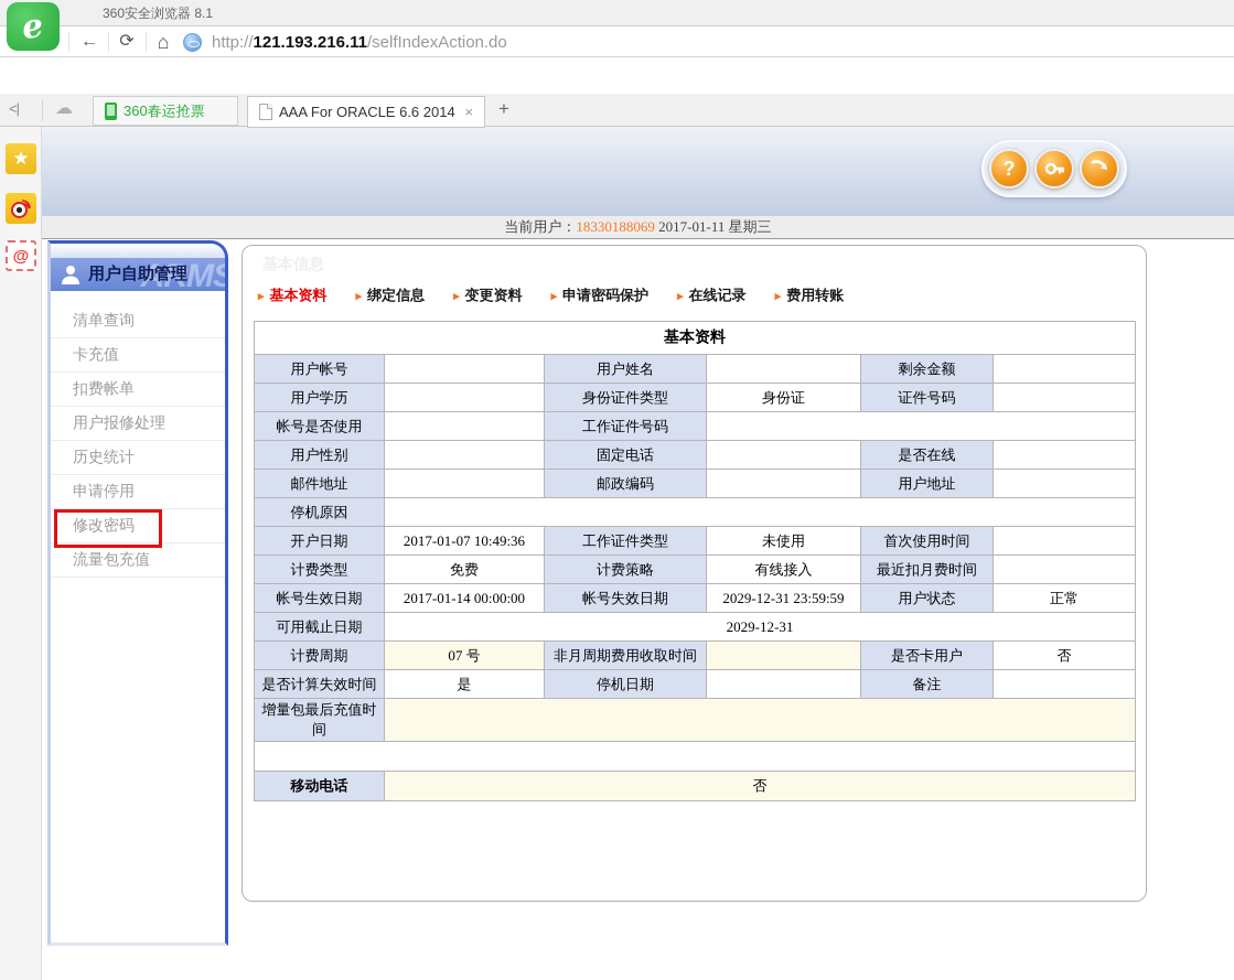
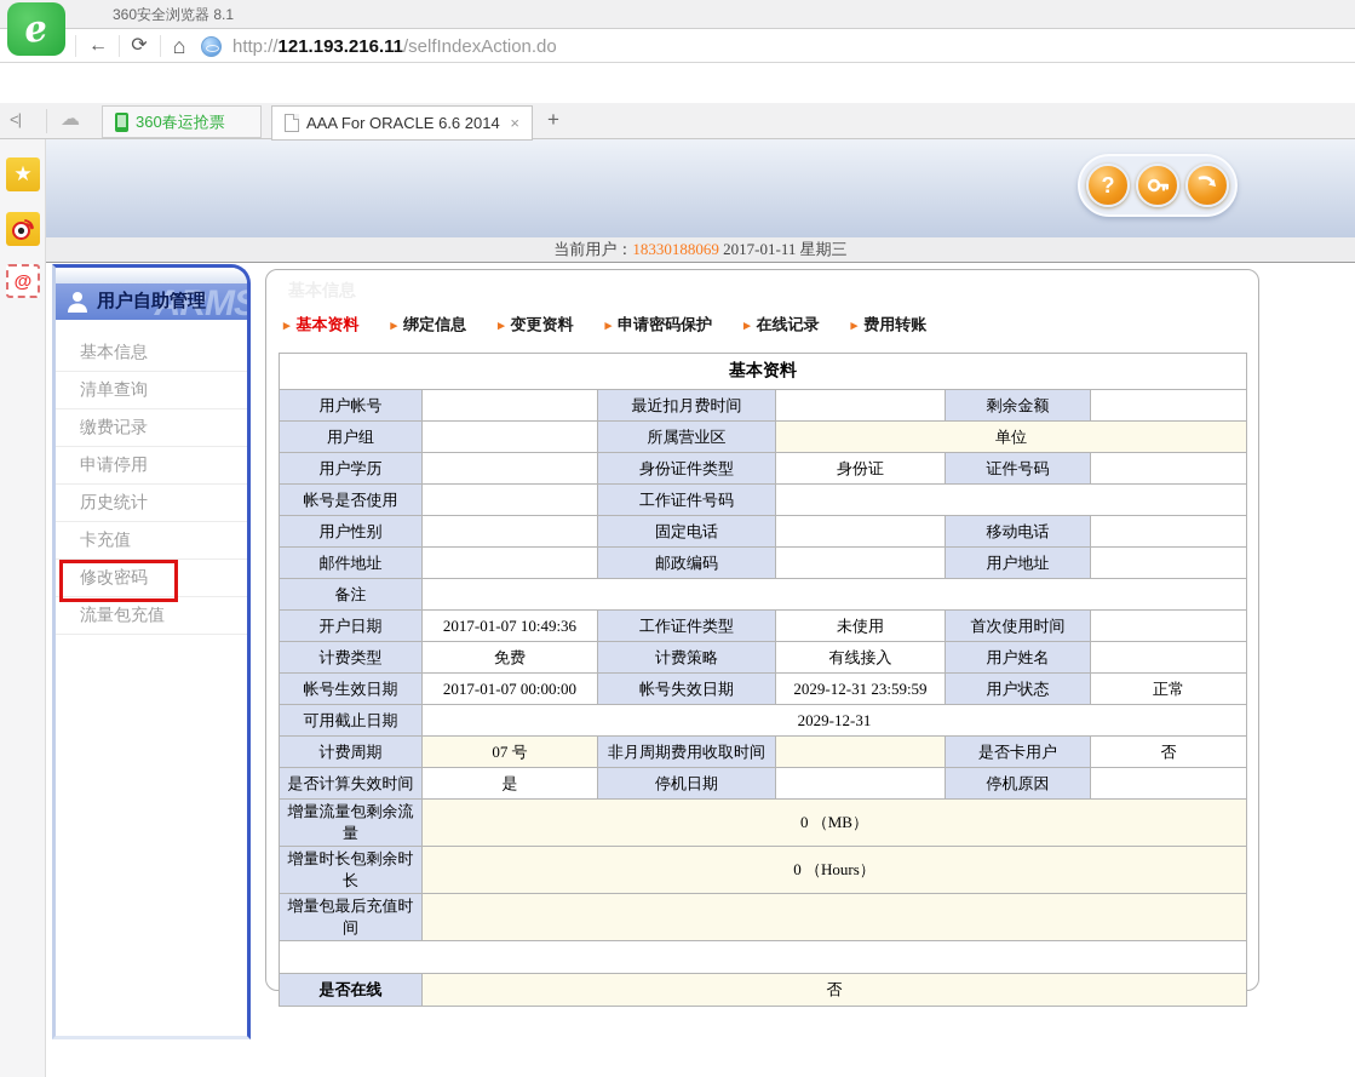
  360安全浏览器 8.1
  ←
  ⟳
  ⌂
  http://121.193.216.11/selfIndexAction.do
  <|
  ☁
  360春运抢票
  AAA For ORACLE 6.6 2014
  ×
  +
  ★
  @
  ?
  当前用户：18330188069 2017-01-11 星期三
  用户自助管理
  ARMS
+ 基本信息
  清单查询
+ 缴费记录
- 卡充值
+ 申请停用
- 扣费帐单
- 用户报修处理
  历史统计
- 申请停用
+ 卡充值
  修改密码
  流量包充值
  ▸
  基本资料
  ▸
  绑定信息
  ▸
  变更资料
  ▸
  申请密码保护
  ▸
  在线记录
  ▸
  费用转账
  基本资料
- 用户帐号		用户姓名		剩余金额
+ 用户帐号		最近扣月费时间		剩余金额
+ 用户组		所属营业区	单位
  用户学历		身份证件类型	身份证	证件号码
  帐号是否使用		工作证件号码
- 用户性别		固定电话		是否在线
+ 用户性别		固定电话		移动电话
  邮件地址		邮政编码		用户地址
- 停机原因
+ 备注
  开户日期	2017-01-07 10:49:36	工作证件类型	未使用	首次使用时间
- 计费类型	免费	计费策略	有线接入	最近扣月费时间
+ 计费类型	免费	计费策略	有线接入	用户姓名
- 帐号生效日期	2017-01-14 00:00:00	帐号失效日期	2029-12-31 23:59:59	用户状态	正常
+ 帐号生效日期	2017-01-07 00:00:00	帐号失效日期	2029-12-31 23:59:59	用户状态	正常
  可用截止日期	2029-12-31
  计费周期	07 号	非月周期费用收取时间		是否卡用户	否
- 是否计算失效时间	是	停机日期		备注
+ 是否计算失效时间	是	停机日期		停机原因
+ 增量流量包剩余流量	0 （MB）
+ 增量时长包剩余时长	0 （Hours）
  增量包最后充值时间
- 移动电话	否
+ 是否在线	否
